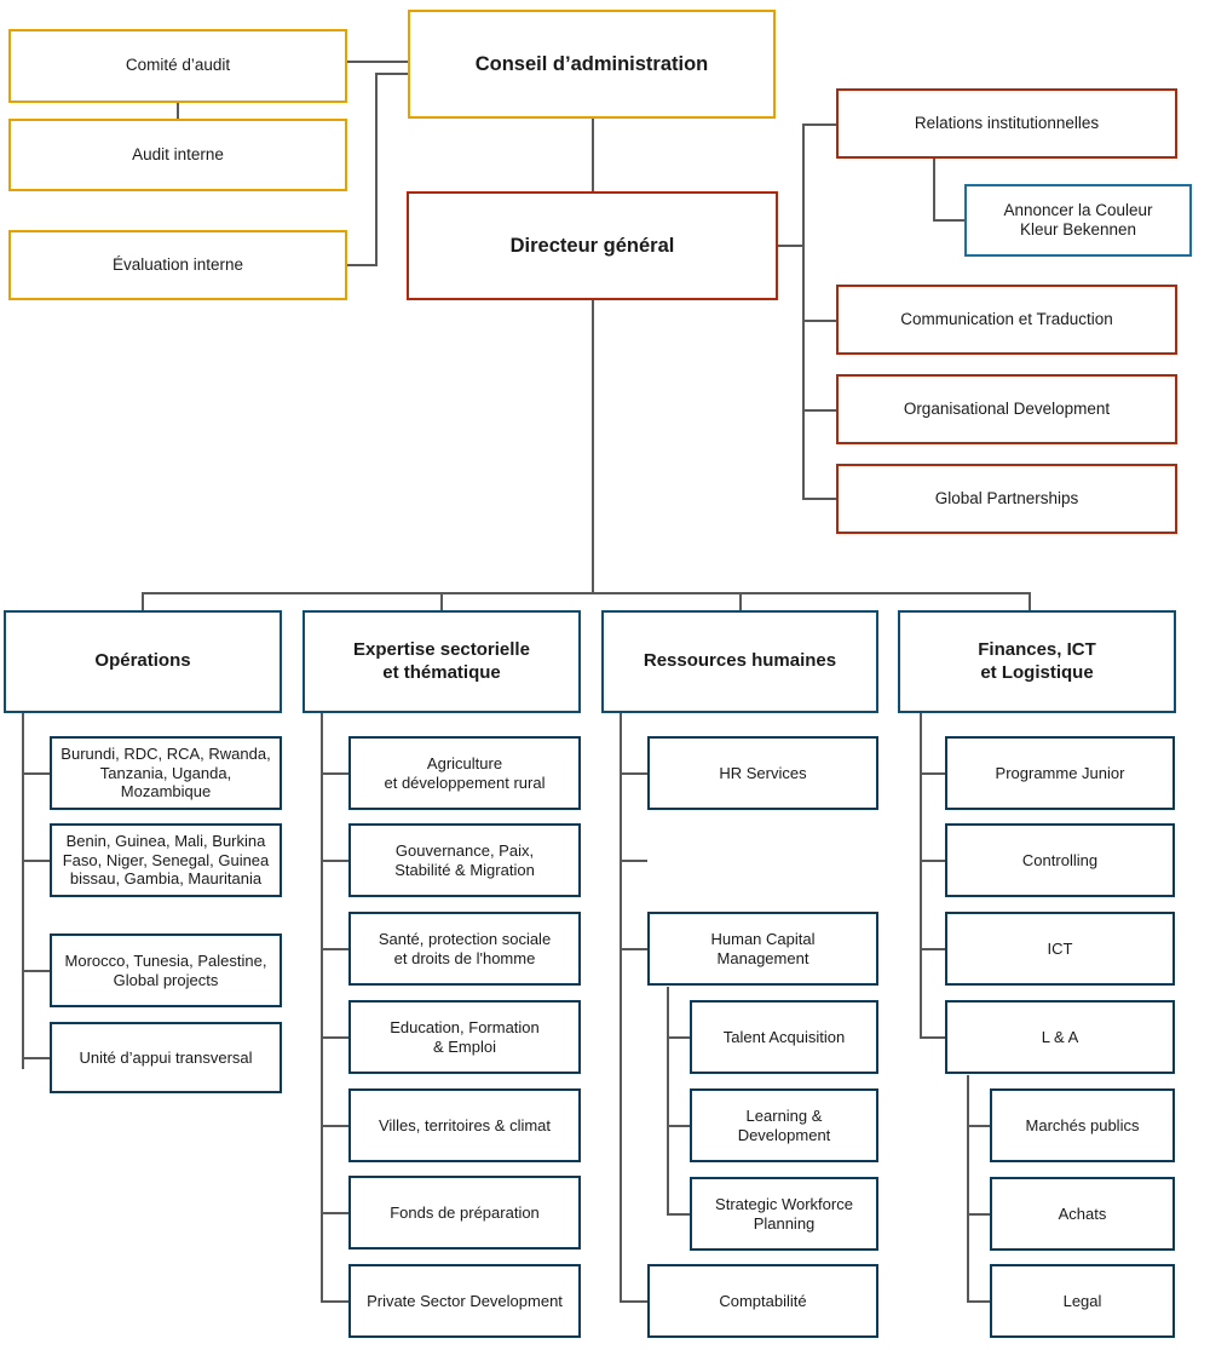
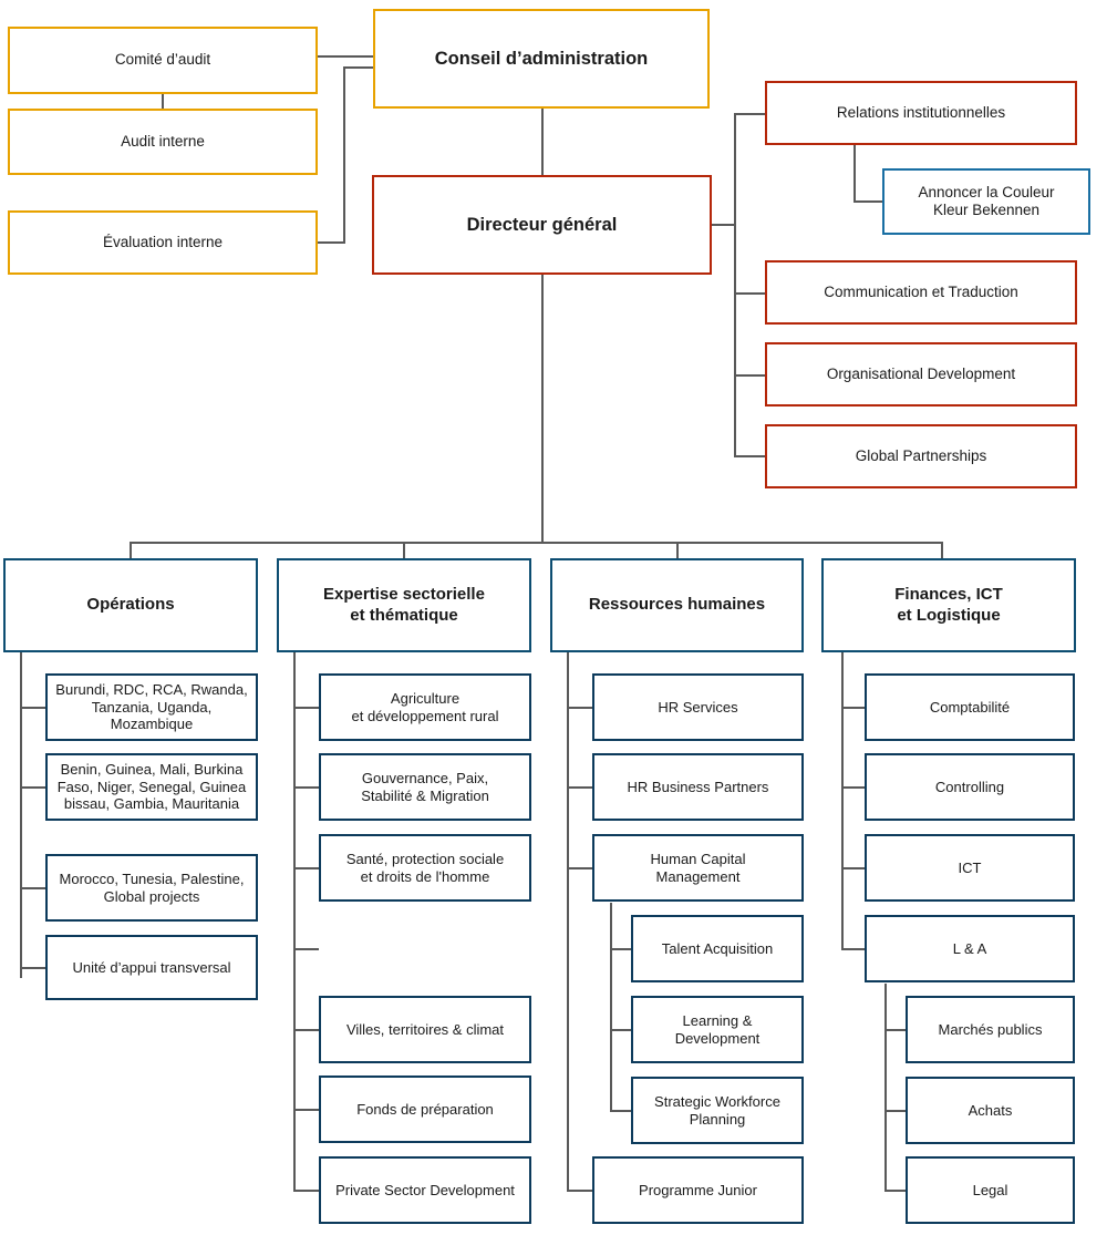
  Conseil d’administration
  Directeur général
  Comité d’audit
  Audit interne
  Évaluation interne
  Relations institutionnelles
  Annoncer la Couleur
  Kleur Bekennen
  Communication et Traduction
  Organisational Development
  Global Partnerships
  Opérations
  Burundi, RDC, RCA, Rwanda,
  Tanzania, Uganda,
  Mozambique
  Benin, Guinea, Mali, Burkina
  Faso, Niger, Senegal, Guinea
  bissau, Gambia, Mauritania
  Morocco, Tunesia, Palestine,
  Global projects
  Unité d’appui transversal
  Expertise sectorielle
  et thématique
  Agriculture
  et développement rural
  Gouvernance, Paix,
  Stabilité & Migration
  Santé, protection sociale
  et droits de l'homme
- Education, Formation
- & Emploi
  Villes, territoires & climat
  Fonds de préparation
  Private Sector Development
  Ressources humaines
  HR Services
+ HR Business Partners
  Human Capital
  Management
  Talent Acquisition
  Learning &
  Development
  Strategic Workforce
  Planning
- Comptabilité
+ Programme Junior
  Finances, ICT
  et Logistique
- Programme Junior
+ Comptabilité
  Controlling
  ICT
  L & A
  Marchés publics
  Achats
  Legal
